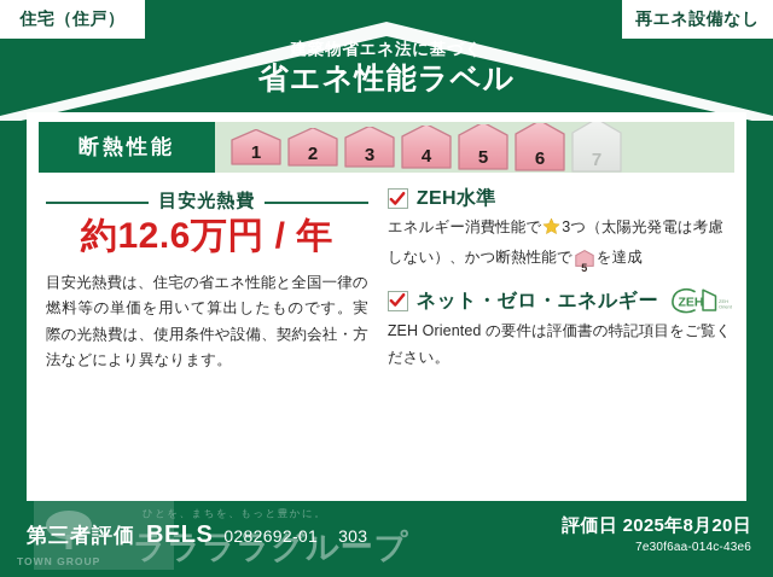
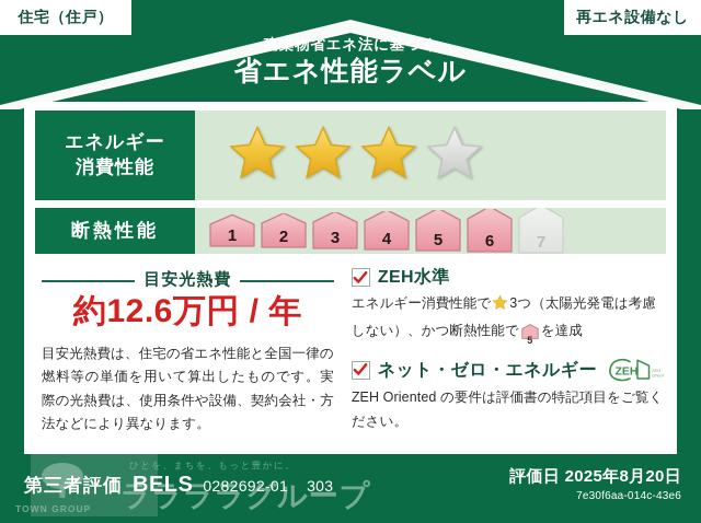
  住宅（住戸）
  再エネ設備なし
  建築物省エネ法に基づく
  省エネ性能ラベル
+ エネルギー
+ 消費性能
  断熱性能
  1
  2
  3
  4
  5
  6
  7
  目安光熱費
  約12.6万円 / 年
  目安光熱費は、住宅の省エネ性能と全国一律の燃料等の単価を用いて算出したものです。実際の光熱費は、使用条件や設備、契約会社・方法などにより異なります。
  ZEH水準
  エネルギー消費性能で 3つ（太陽光発電は考慮しない）、かつ断熱性能で
  5
  を達成
  ネット・ゼロ・エネルギー
  ZEH
  ZEH Oriented の要件は評価書の特記項目をご覧ください。
  第三者評価
  BELS
  0282692-01
  303
  評価日 2025年8月20日
  7e30f6aa-014c-43e6
  TOWN GROUP
  ひとを、まちを、もっと豊かに。
  ララララグループ
